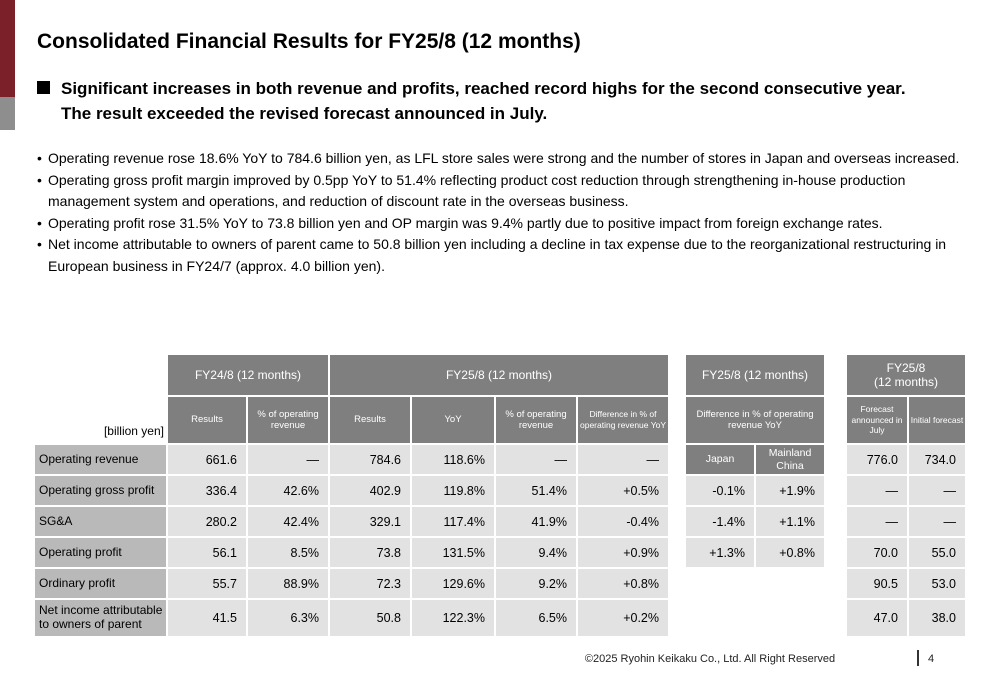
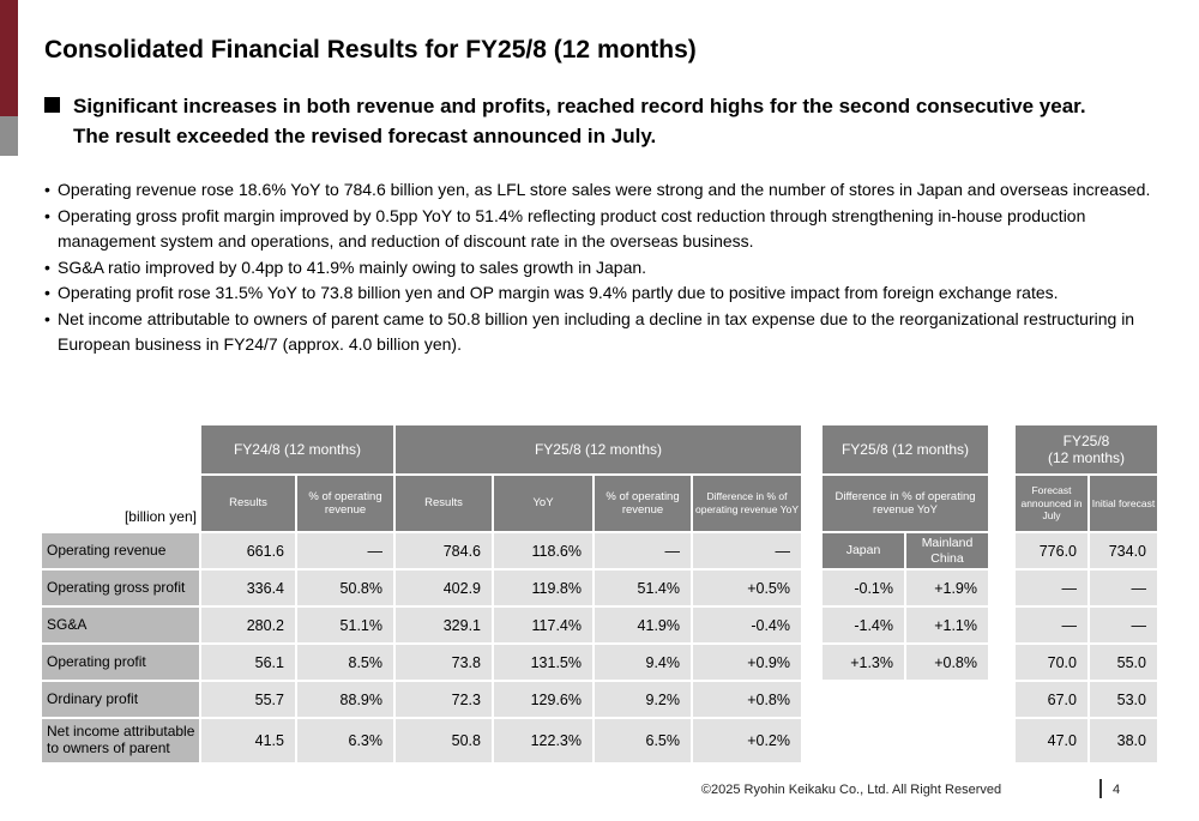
  Consolidated Financial Results for FY25/8 (12 months)
  Significant increases in both revenue and profits, reached record highs for the second consecutive year. The result exceeded the revised forecast announced in July.
  Operating revenue rose 18.6% YoY to 784.6 billion yen, as LFL store sales were strong and the number of stores in Japan and overseas increased.
  Operating gross profit margin improved by 0.5pp YoY to 51.4% reflecting product cost reduction through strengthening in-house production management system and operations, and reduction of discount rate in the overseas business.
+ SG&A ratio improved by 0.4pp to 41.9% mainly owing to sales growth in Japan.
  Operating profit rose 31.5% YoY to 73.8 billion yen and OP margin was 9.4% partly due to positive impact from foreign exchange rates.
  Net income attributable to owners of parent came to 50.8 billion yen including a decline in tax expense due to the reorganizational restructuring in European business in FY24/7 (approx. 4.0 billion yen).
  [billion yen]	FY24/8 (12 months)	FY25/8 (12 months)
  Results	% of operating revenue	Results	YoY	% of operating revenue	Difference in % of operating revenue YoY
  Operating revenue	661.6	—	784.6	118.6%	—	—
- Operating gross profit	336.4	42.6%	402.9	119.8%	51.4%	+0.5%
+ Operating gross profit	336.4	50.8%	402.9	119.8%	51.4%	+0.5%
- SG&A	280.2	42.4%	329.1	117.4%	41.9%	-0.4%
+ SG&A	280.2	51.1%	329.1	117.4%	41.9%	-0.4%
  Operating profit	56.1	8.5%	73.8	131.5%	9.4%	+0.9%
  Ordinary profit	55.7	88.9%	72.3	129.6%	9.2%	+0.8%
  Net income attributable to owners of parent	41.5	6.3%	50.8	122.3%	6.5%	+0.2%
  FY25/8 (12 months)
  Difference in % of operating revenue YoY
  Japan	Mainland China
  -0.1%	+1.9%
  -1.4%	+1.1%
  +1.3%	+0.8%
  FY25/8 (12 months)
  Forecast announced in July	Initial forecast
  776.0	734.0
  —	—
  —	—
  70.0	55.0
- 90.5	53.0
+ 67.0	53.0
  47.0	38.0
  ©2025 Ryohin Keikaku Co., Ltd. All Right Reserved
  4
